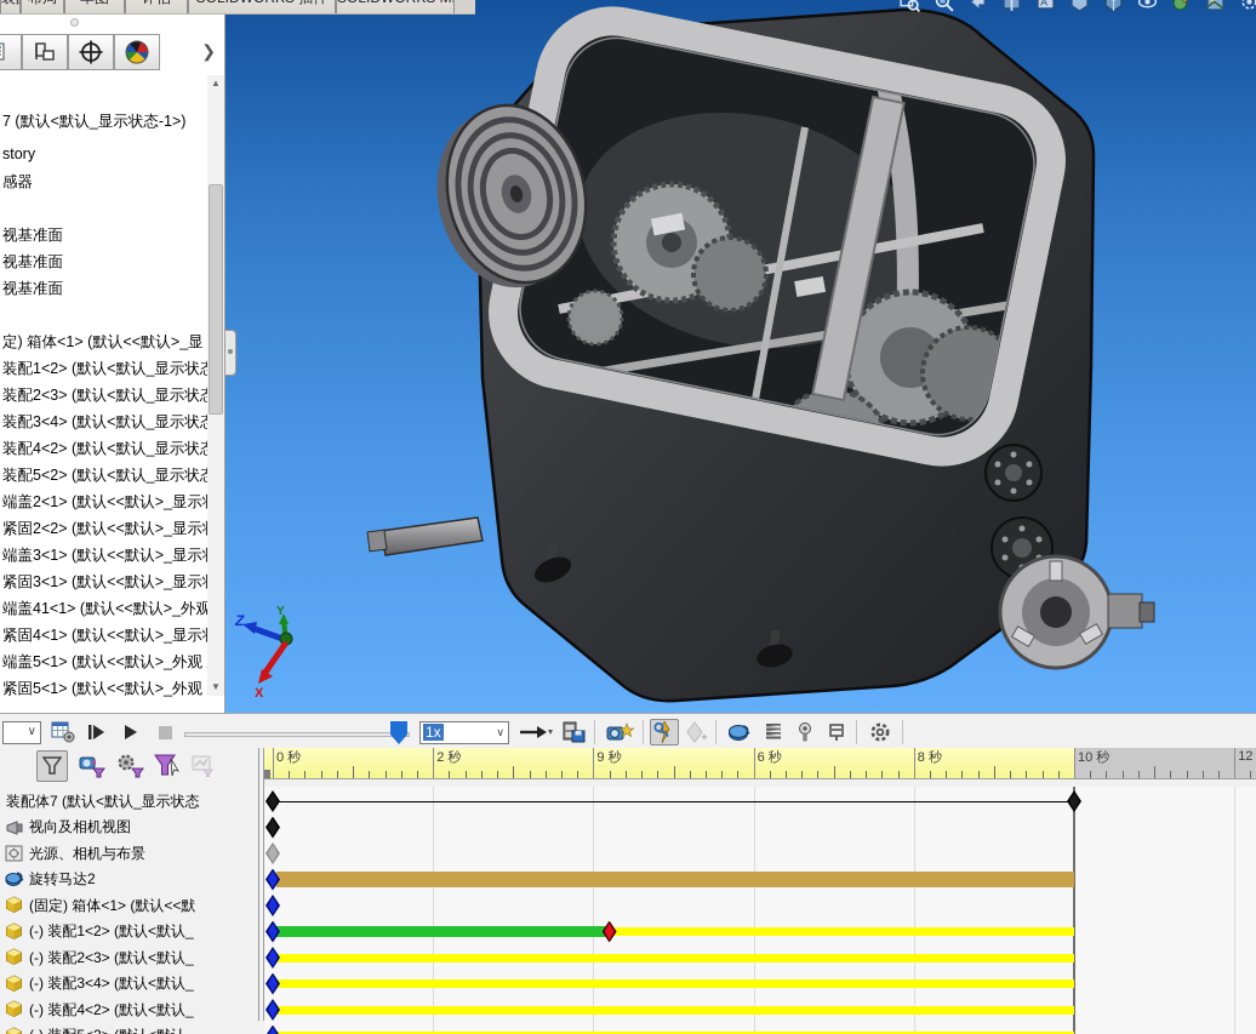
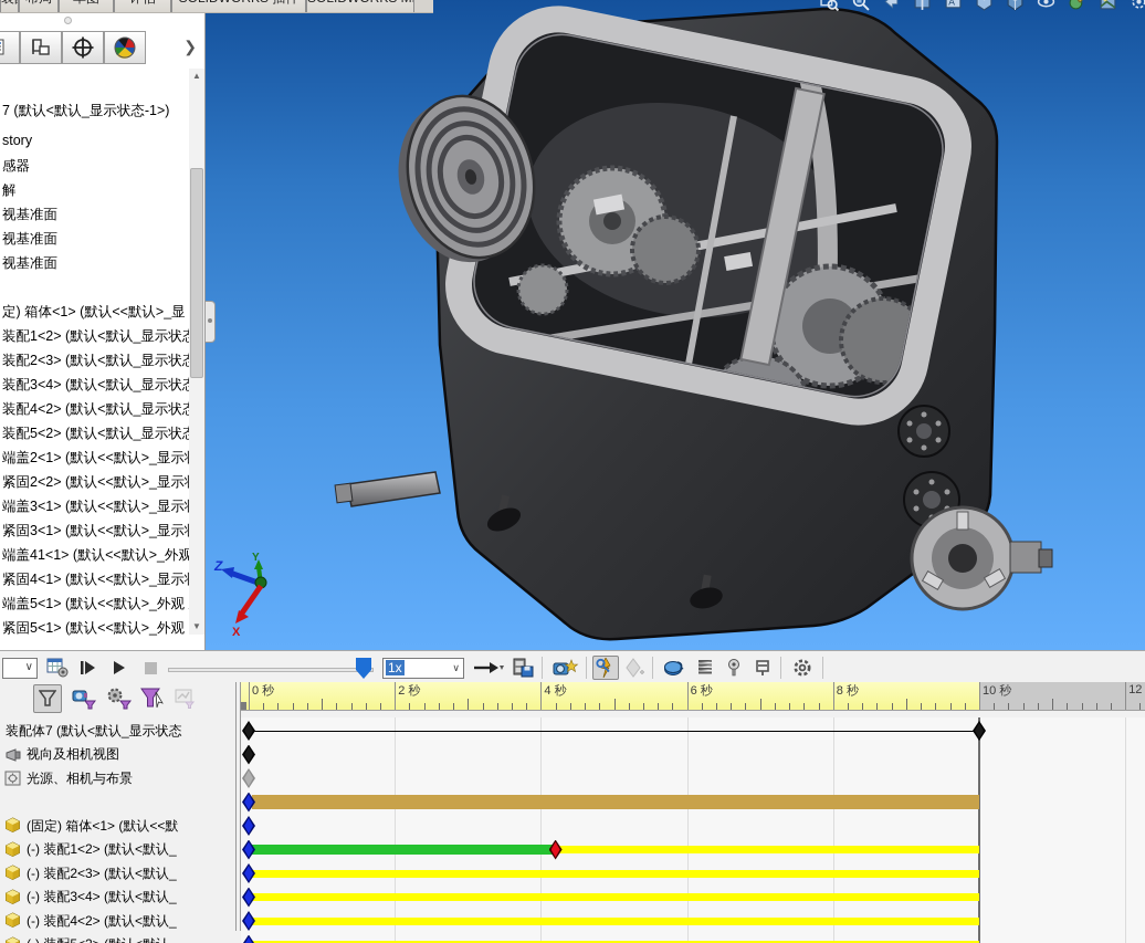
  Y
  Z
  X
  A
  ❯
  7 (默认<默认_显示状态-1>)
  story
  感器
+ 解
  视基准面
  视基准面
  视基准面
  定) 箱体<1> (默认<<默认>_显
  装配1<2> (默认<默认_显示状
  装配2<3> (默认<默认_显示状
  装配3<4> (默认<默认_显示状
  装配4<2> (默认<默认_显示状
  装配5<2> (默认<默认_显示状
  端盖2<1> (默认<<默认>_显示
  紧固2<2> (默认<<默认>_显示
  端盖3<1> (默认<<默认>_显示
  紧固3<1> (默认<<默认>_显示
  端盖41<1> (默认<<默认>_外观
  紧固4<1> (默认<<默认>_显示
  端盖5<1> (默认<<默认>_外观
  紧固5<1> (默认<<默认>_外观
  ▲
  ▼
  ∨
  1x
  ∨
  0 秒
  2 秒
- 9 秒
+ 4 秒
  6 秒
  8 秒
  10 秒
  12
  装配体7 (默认<默认_显示状态
  视向及相机视图
  光源、相机与布景
- 旋转马达2
  (固定) 箱体<1> (默认<<默
  (-) 装配1<2> (默认<默认_
  (-) 装配2<3> (默认<默认_
  (-) 装配3<4> (默认<默认_
  (-) 装配4<2> (默认<默认_
